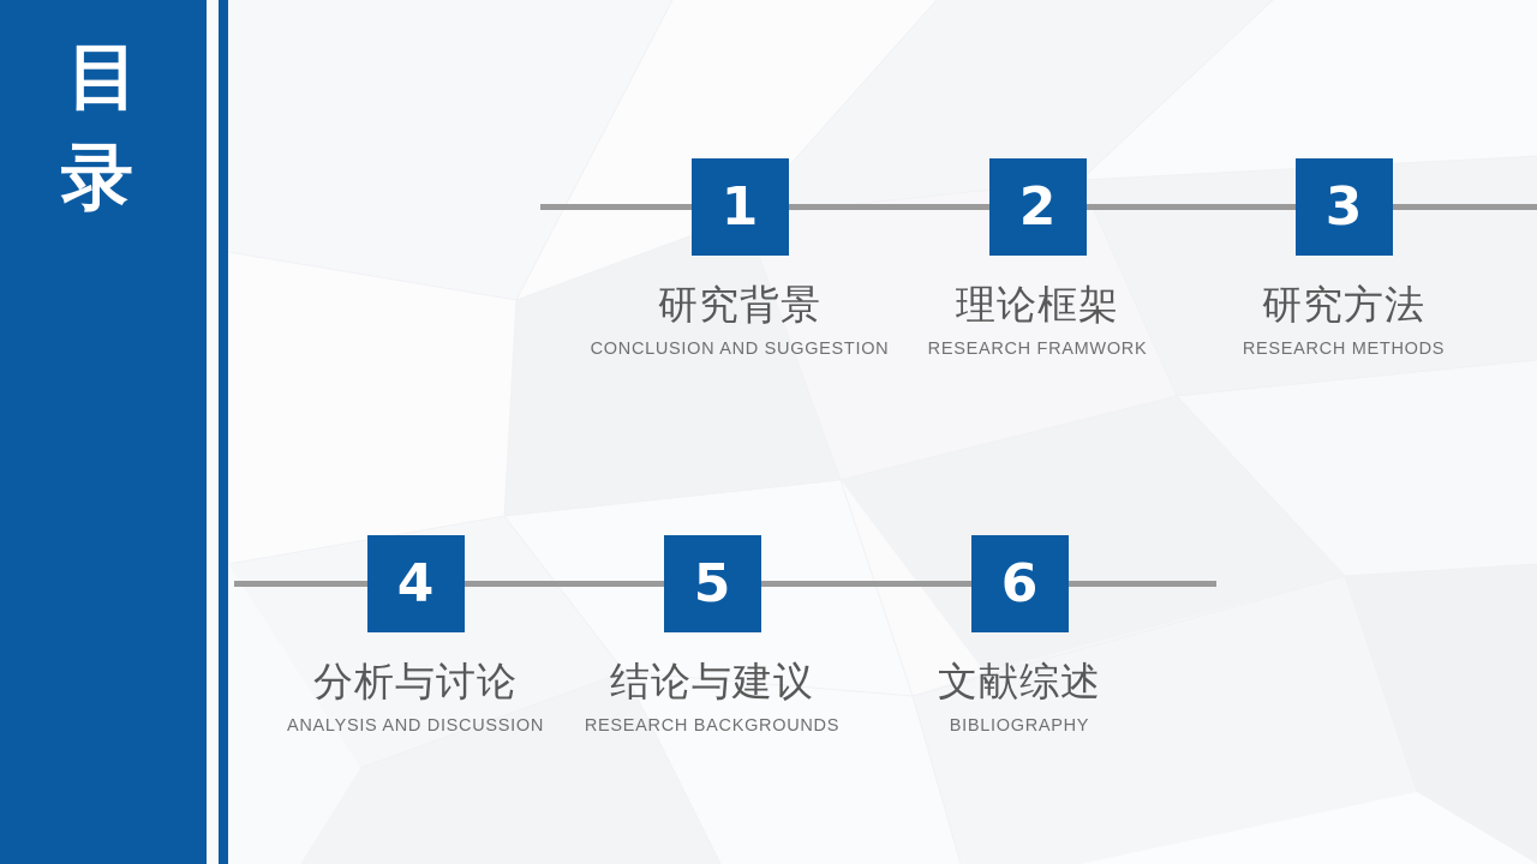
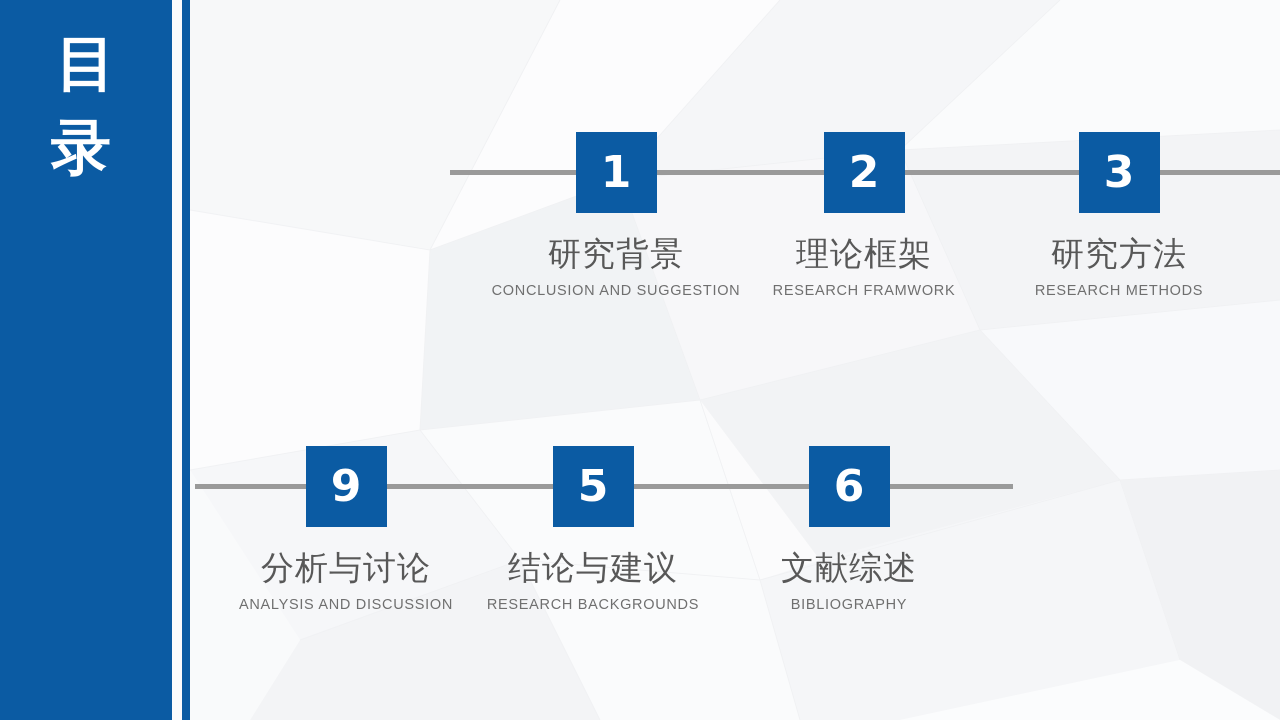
  目
  录
  1
  研究背景
  CONCLUSION AND SUGGESTION
  2
  理论框架
  RESEARCH FRAMWORK
  3
  研究方法
  RESEARCH METHODS
- 4
+ 9
  分析与讨论
  ANALYSIS AND DISCUSSION
  5
  结论与建议
  RESEARCH BACKGROUNDS
  6
  文献综述
  BIBLIOGRAPHY
